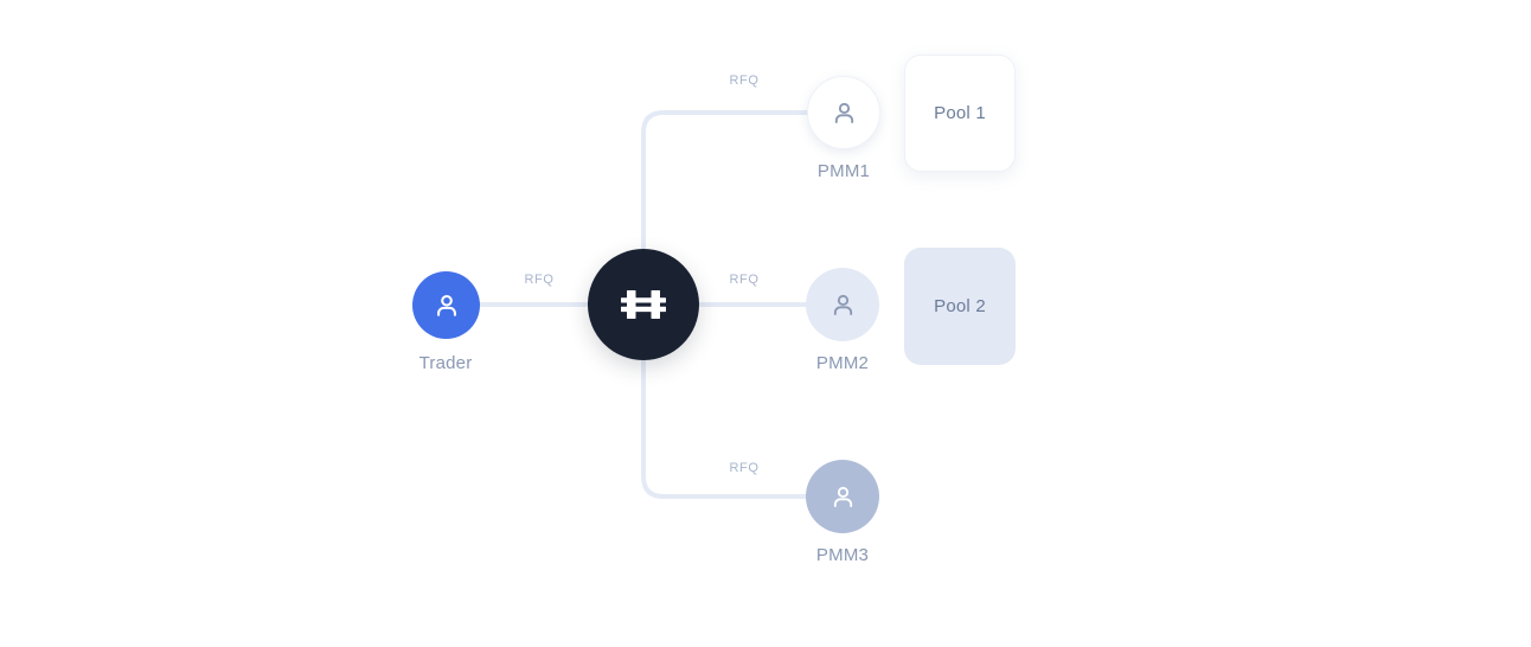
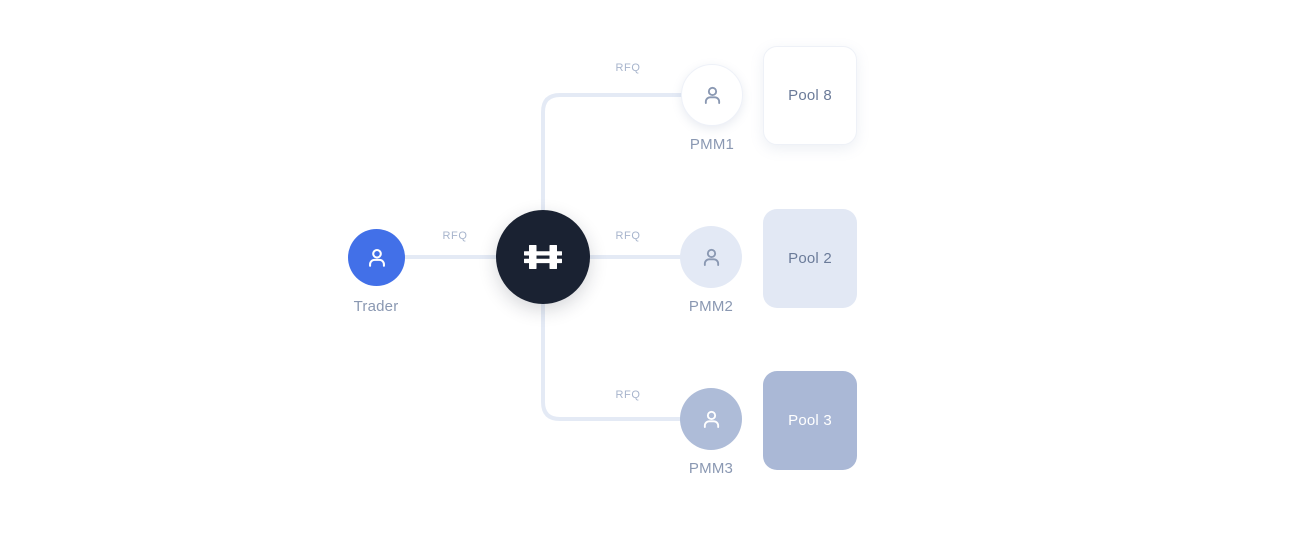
  Trader
  PMM1
  PMM2
  PMM3
- Pool 1
+ Pool 8
  Pool 2
+ Pool 3
  RFQ
  RFQ
  RFQ
  RFQ
